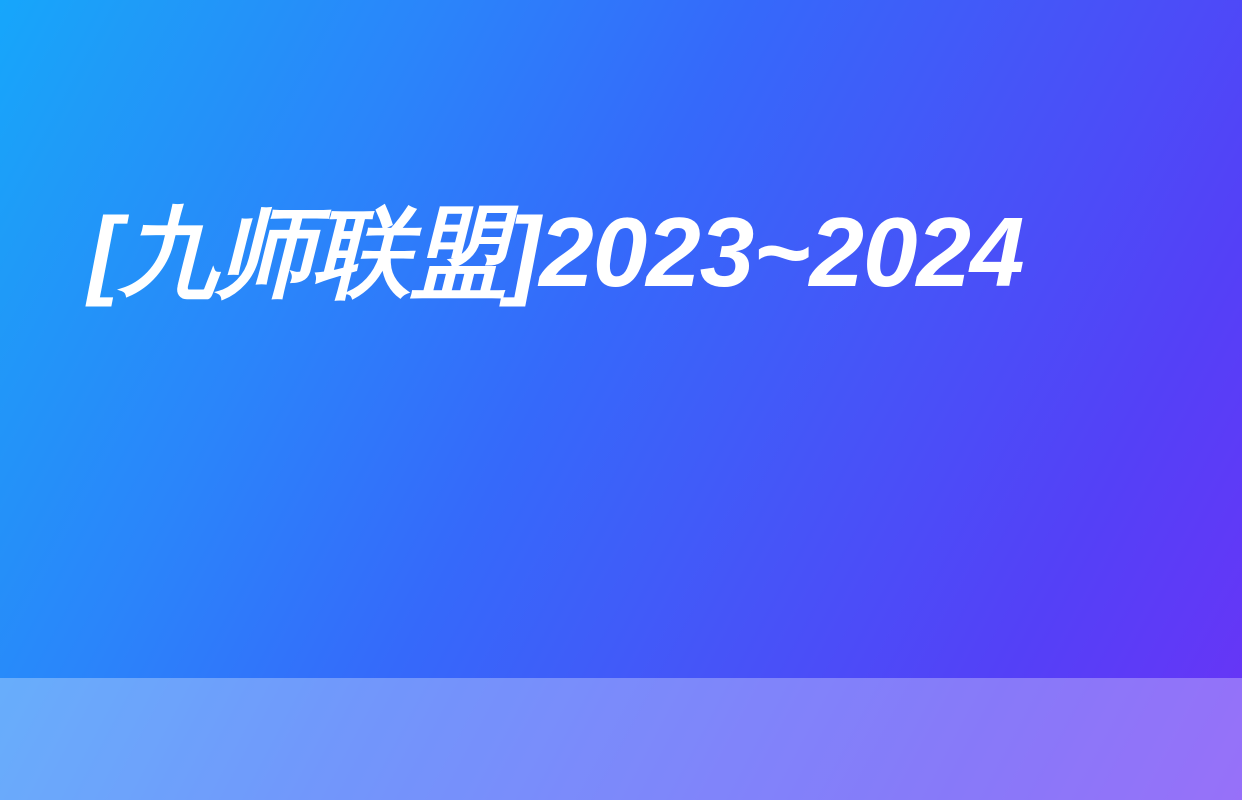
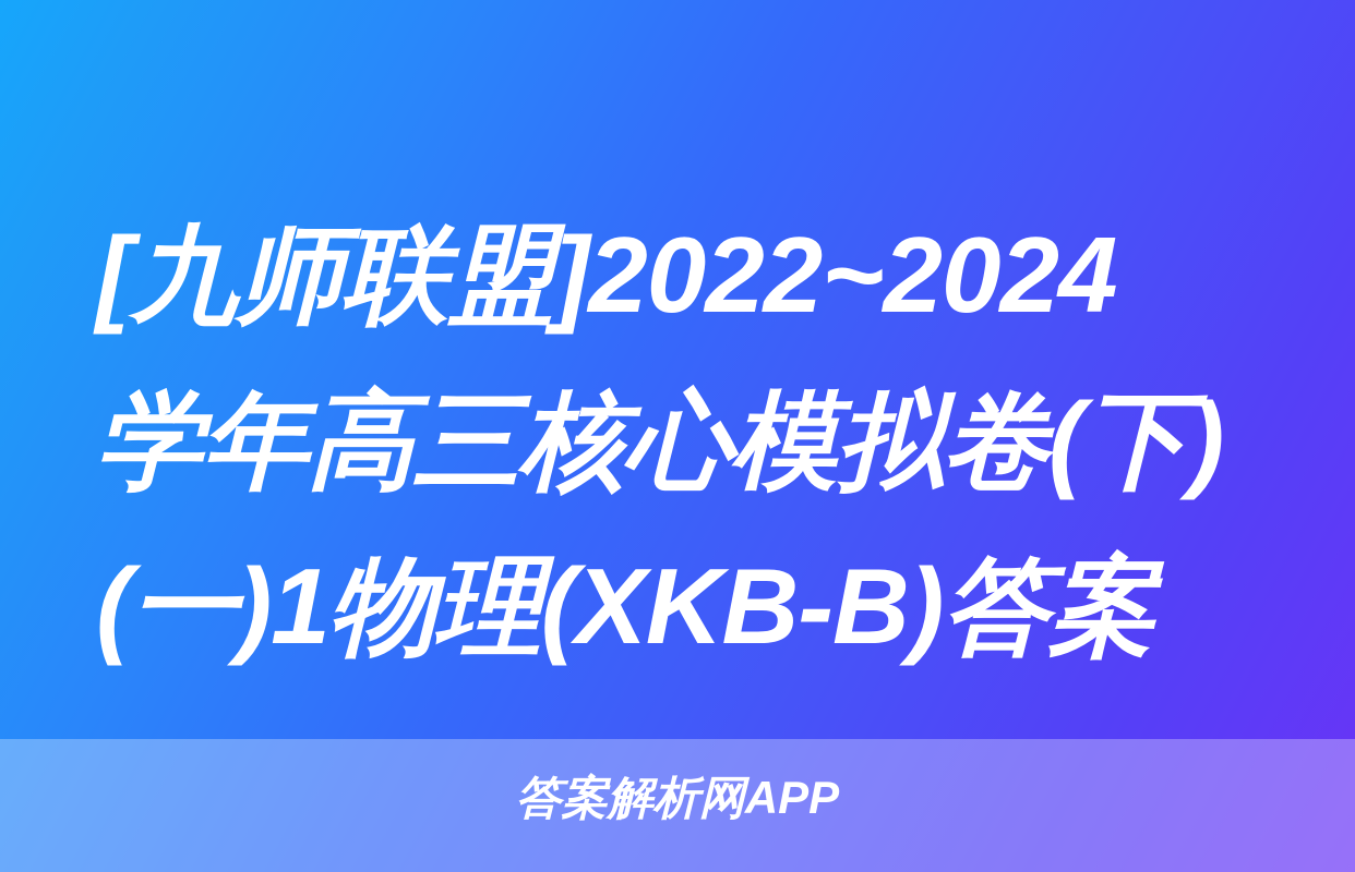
- [九师联盟]2023~2024
+ [九师联盟]2022~2024
+ 学年高三核心模拟卷(下)
+ (一)1物理(XKB-B)答案
+ 答案解析网APP
